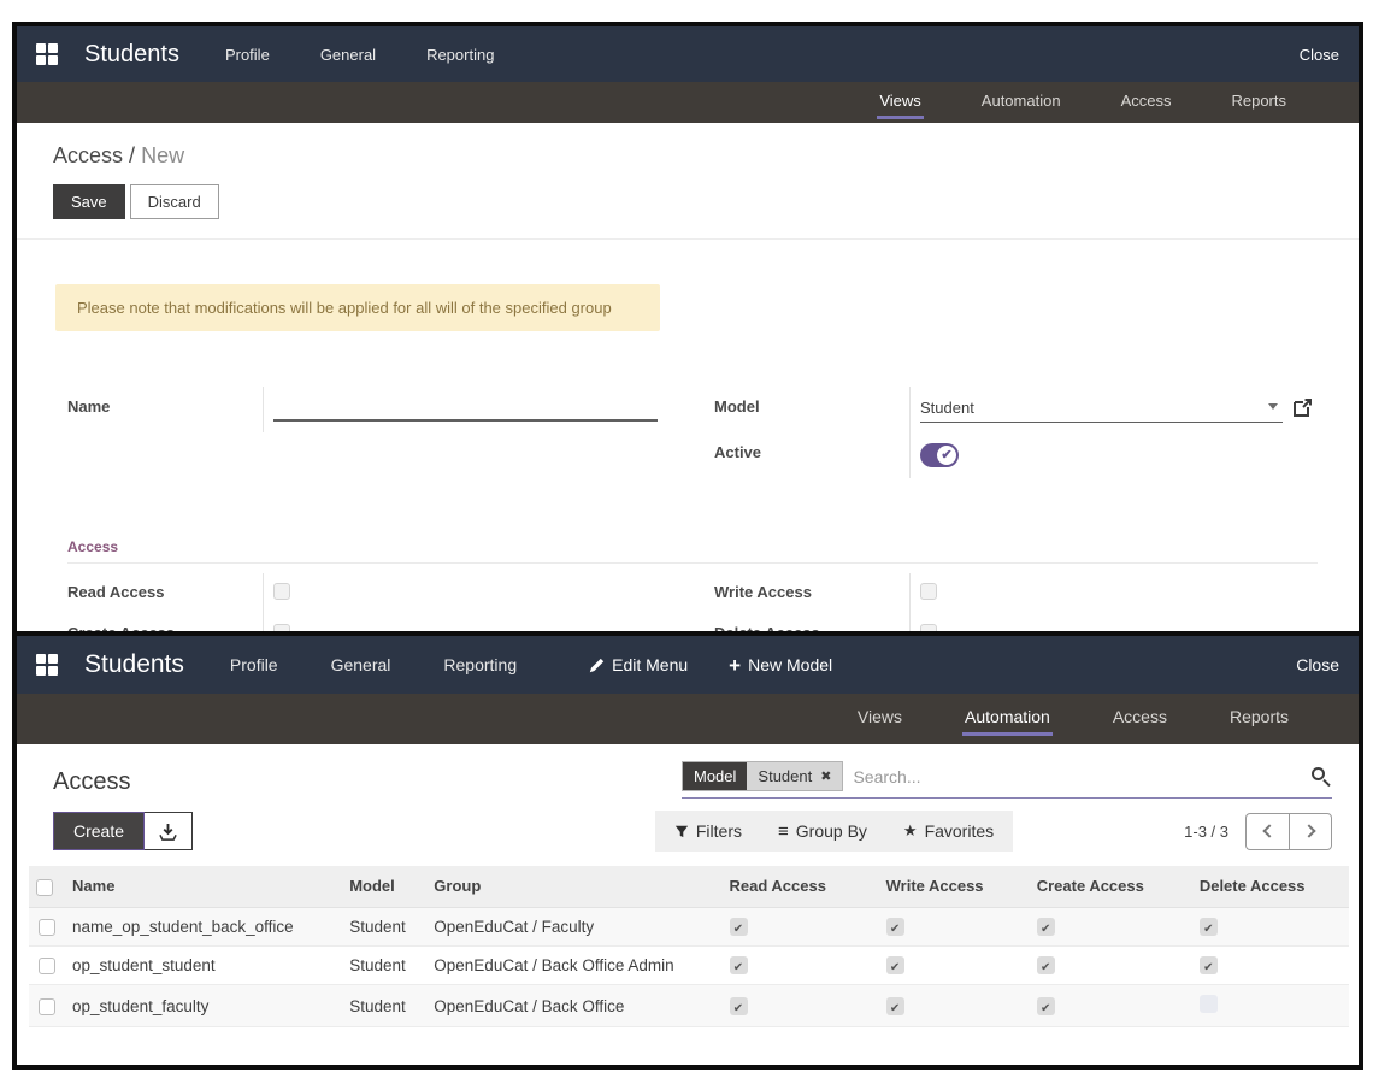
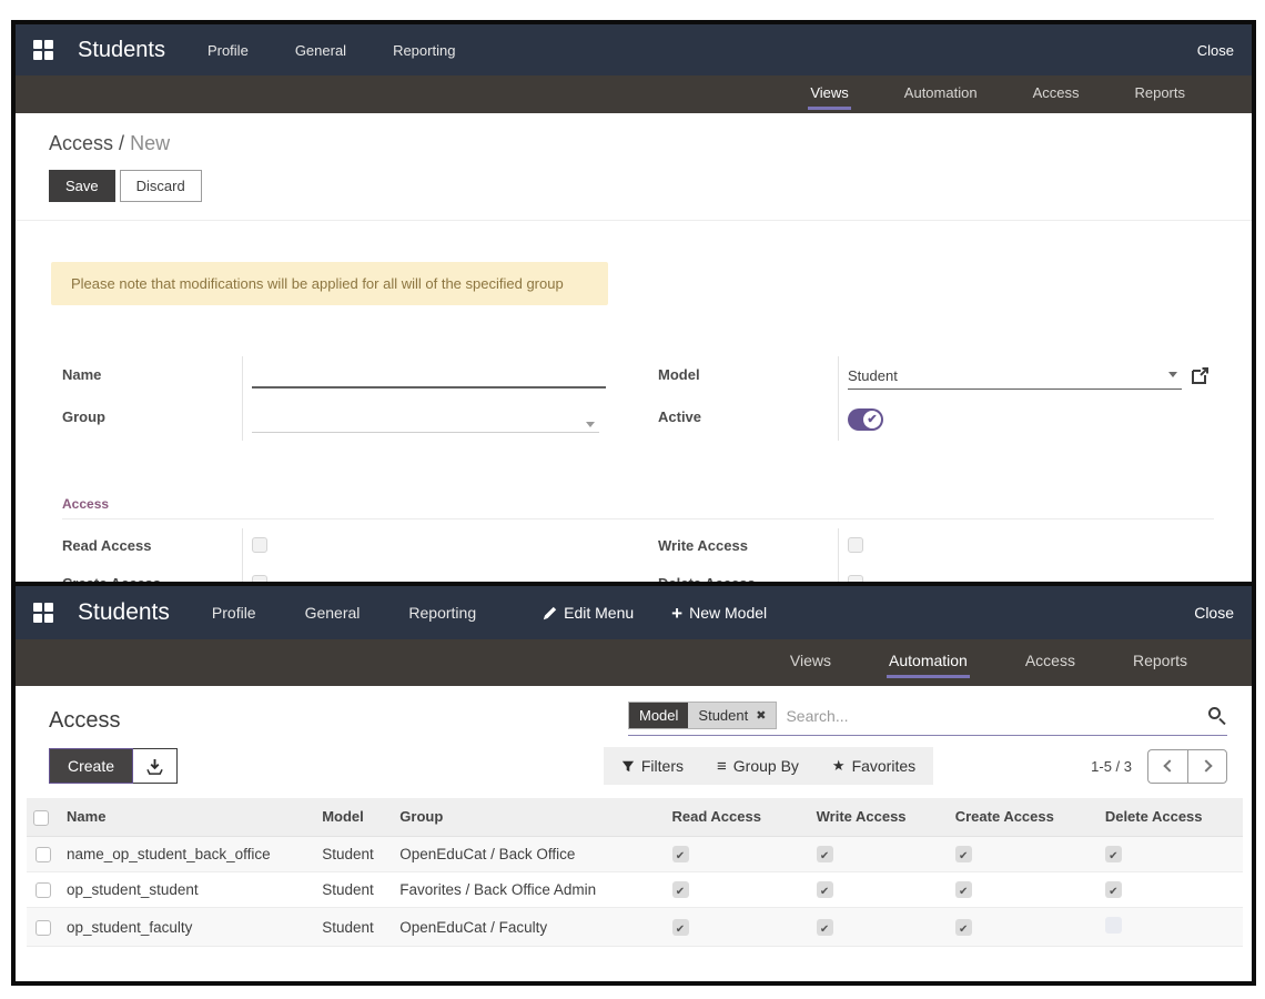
  Students
  Profile
  General
  Reporting
  Close
  Views
  Automation
  Access
  Reports
  Access / New
  Save
  Discard
  Please note that modifications will be applied for all will of the specified group
  Name
+ Group
  Model
  Student
  Active
  ✔
  Access
  Read Access
  Write Access
  Students
  Profile
  General
  Reporting
  Edit Menu
  +
  New Model
  Close
  Views
  Automation
  Access
  Reports
  Access
  Model
  Student
  ✖
  Search...
  Create
  Filters
  ≡
  Group By
  ★
  Favorites
- 1-3 / 3
+ 1-5 / 3
  	Name	Model	Group	Read Access	Write Access	Create Access	Delete Access
- 	name_op_student_back_office	Student	OpenEduCat / Faculty
+ 	name_op_student_back_office	Student	OpenEduCat / Back Office
- 	op_student_student	Student	OpenEduCat / Back Office Admin
+ 	op_student_student	Student	Favorites / Back Office Admin
- 	op_student_faculty	Student	OpenEduCat / Back Office
+ 	op_student_faculty	Student	OpenEduCat / Faculty
